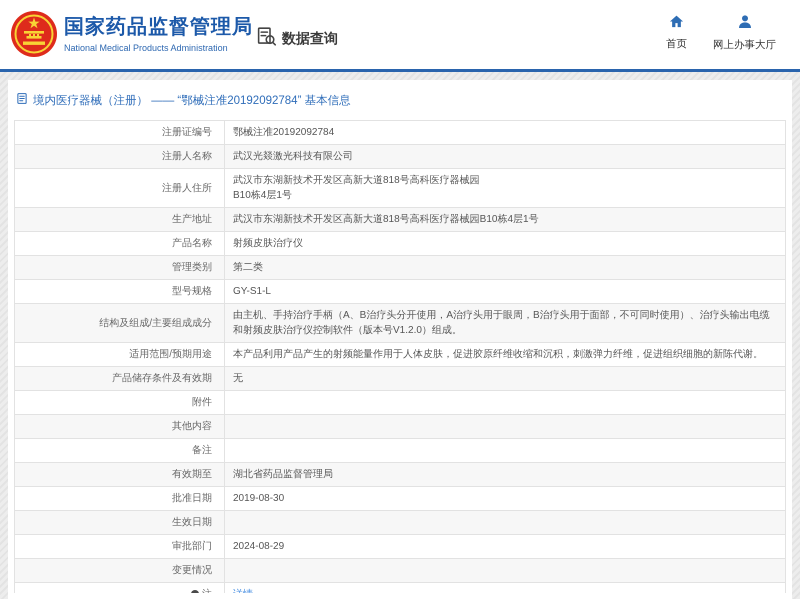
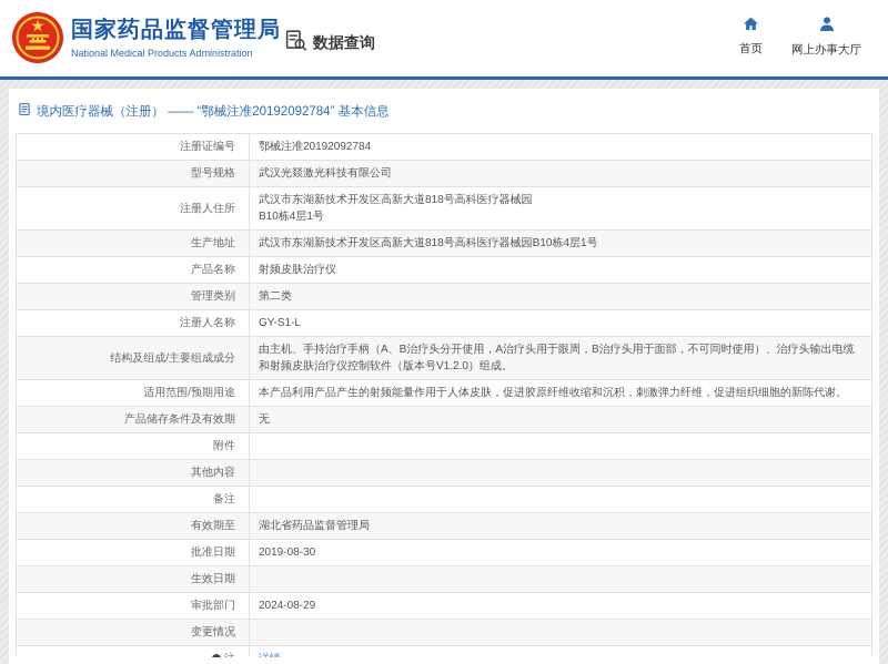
  国家药品监督管理局
  National Medical Products Administration
  数据查询
  首页
  网上办事大厅
  境内医疗器械（注册） —— “鄂械注准20192092784” 基本信息
  注册证编号	鄂械注准20192092784
- 注册人名称	武汉光燚激光科技有限公司
+ 型号规格	武汉光燚激光科技有限公司
  注册人住所	武汉市东湖新技术开发区高新大道818号高科医疗器械园 B10栋4层1号
  生产地址	武汉市东湖新技术开发区高新大道818号高科医疗器械园B10栋4层1号
  产品名称	射频皮肤治疗仪
  管理类别	第二类
- 型号规格	GY-S1-L
+ 注册人名称	GY-S1-L
  结构及组成/主要组成成分	由主机、手持治疗手柄（A、B治疗头分开使用，A治疗头用于眼周，B治疗头用于面部，不可同时使用）、治疗头输出电缆和射频皮肤治疗仪控制软件（版本号V1.2.0）组成。
  适用范围/预期用途	本产品利用产品产生的射频能量作用于人体皮肤，促进胶原纤维收缩和沉积，刺激弹力纤维，促进组织细胞的新陈代谢。
  产品储存条件及有效期	无
  附件
  其他内容
  备注
  有效期至	湖北省药品监督管理局
  批准日期	2019-08-30
  生效日期
  审批部门	2024-08-29
  变更情况
